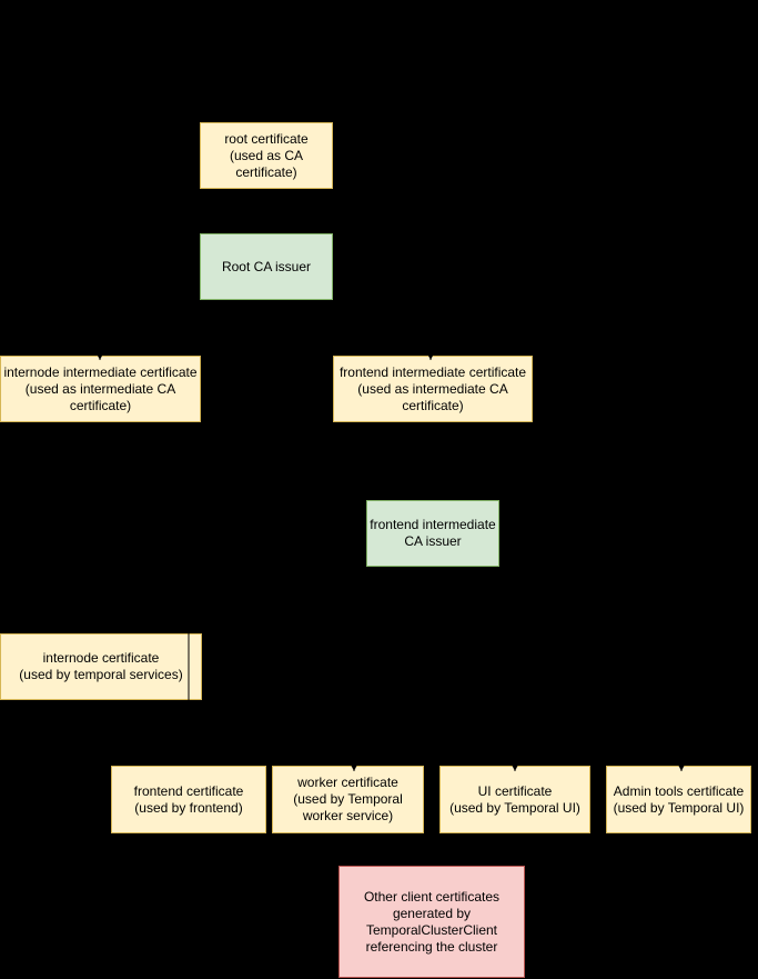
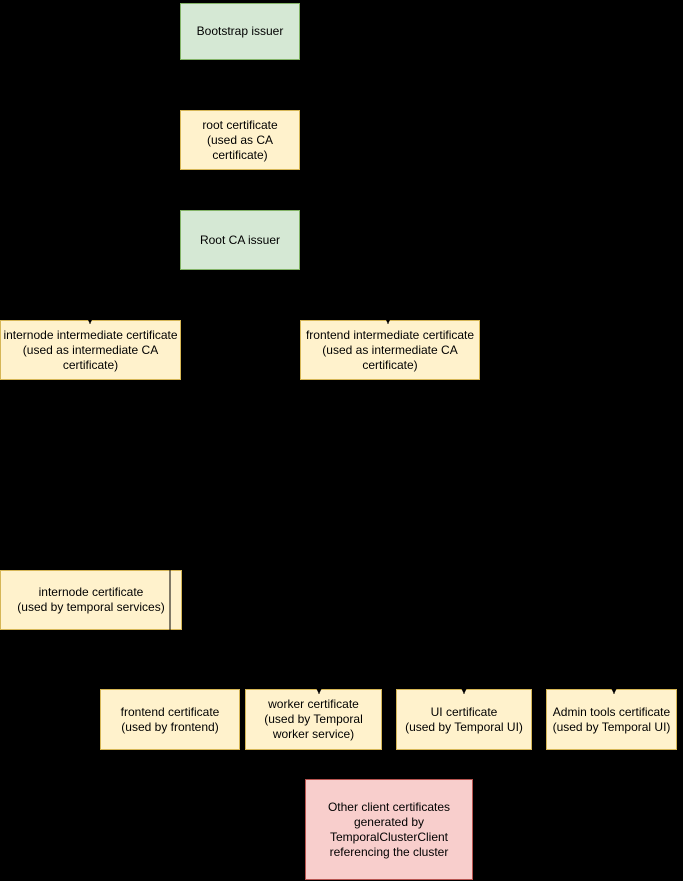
+ Bootstrap issuer
  root certificate
  (used as CA
  certificate)
  Root CA issuer
  internode intermediate certificate
  (used as intermediate CA
  certificate)
  frontend intermediate certificate
  (used as intermediate CA
  certificate)
- frontend intermediate
- CA issuer
  internode certificate
  (used by temporal services)
  frontend certificate
  (used by frontend)
  worker certificate
  (used by Temporal
  worker service)
  UI certificate
  (used by Temporal UI)
  Admin tools certificate
  (used by Temporal UI)
  Other client certificates
  generated by
  TemporalClusterClient
  referencing the cluster
